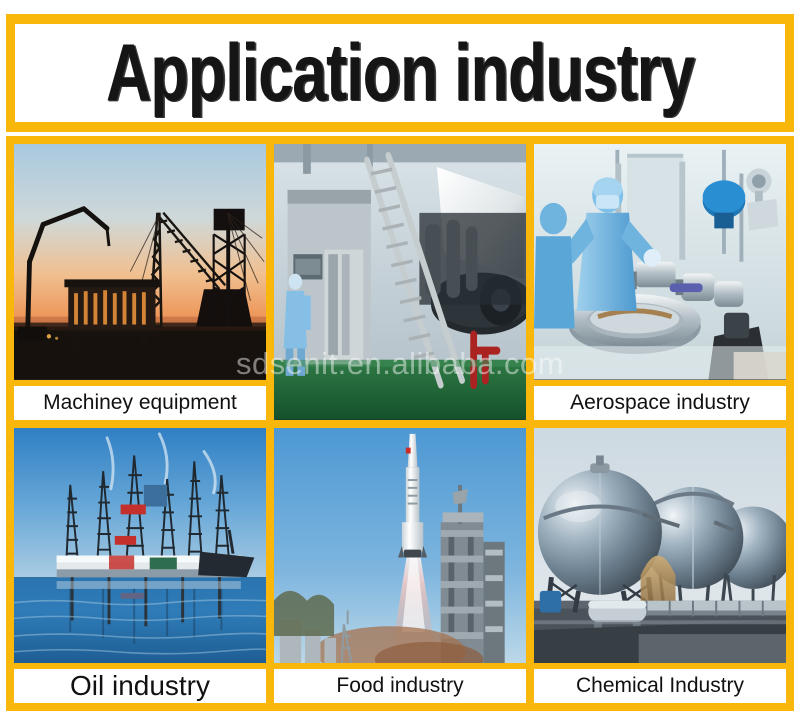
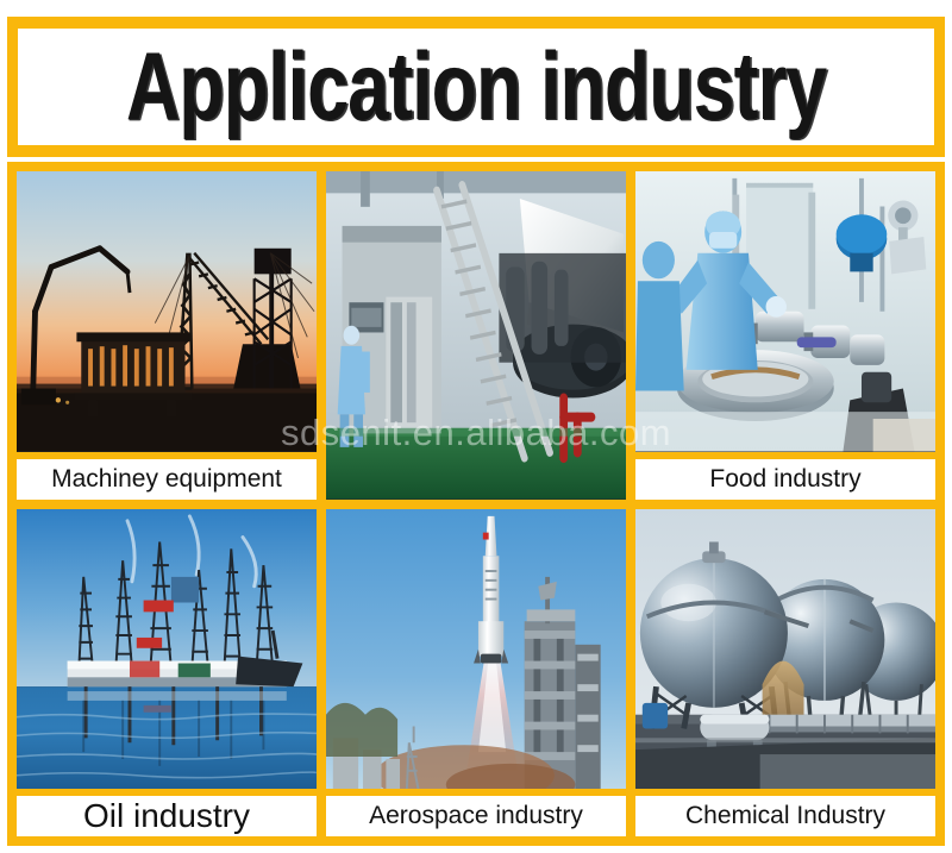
  Application industry
  Machiney equipment
- Aerospace industry
+ Food industry
  Oil industry
- Food industry
+ Aerospace industry
  Chemical Industry
  sdsenit.en.alibaba.com
